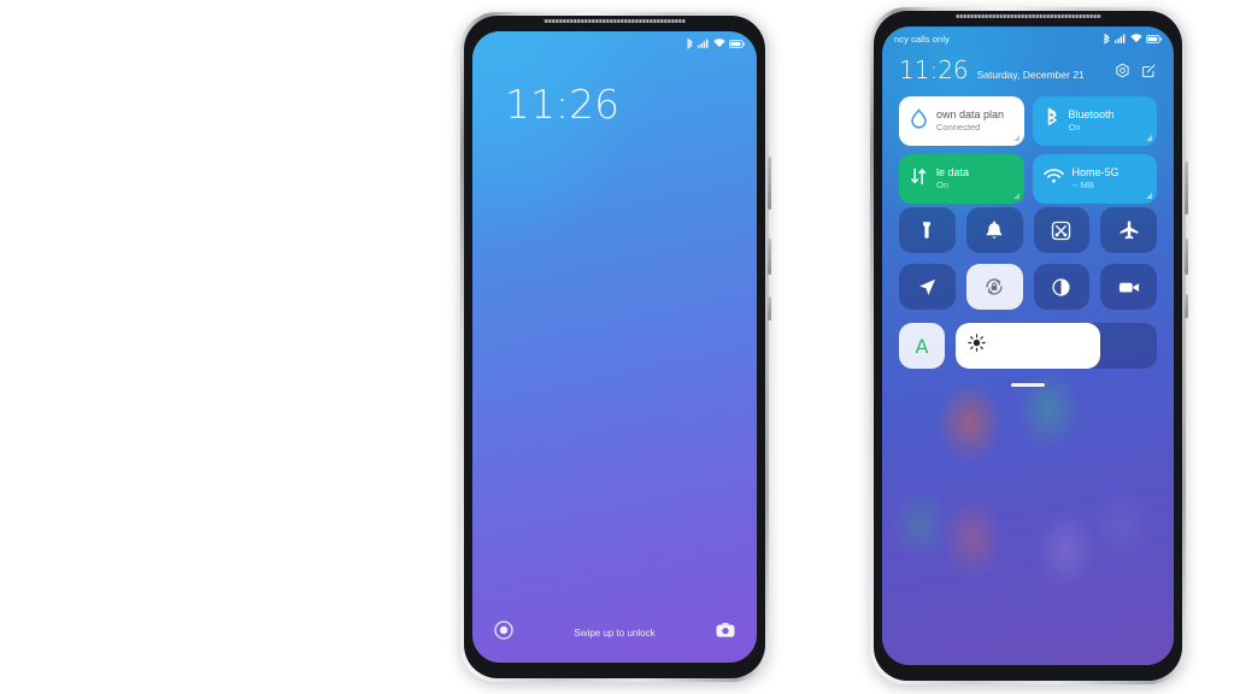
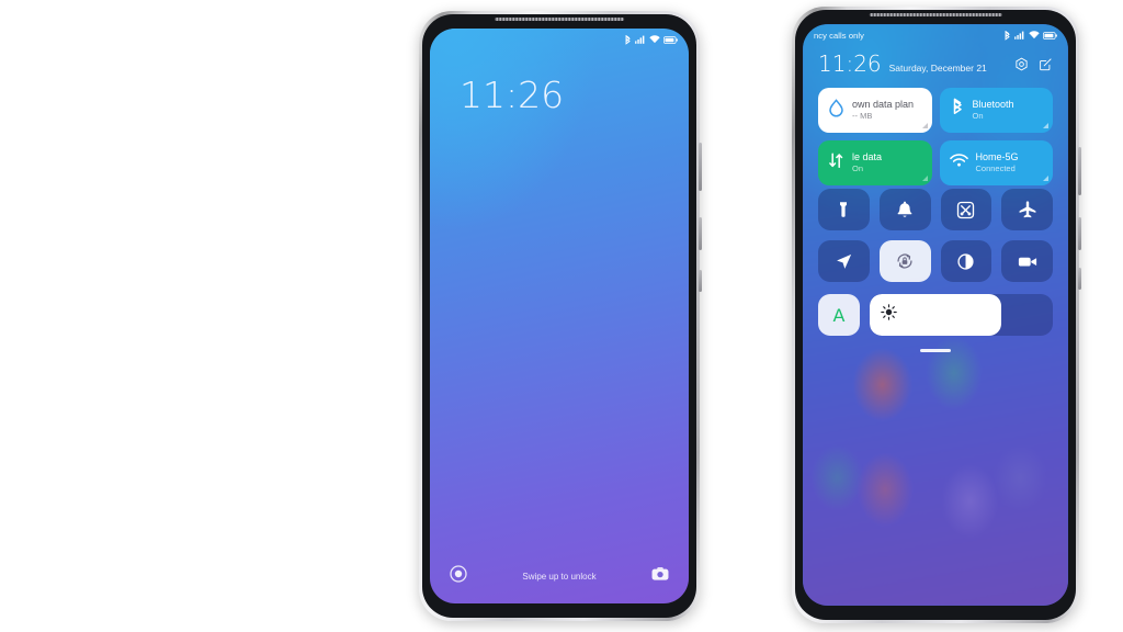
  11:26
  Swipe up to unlock
  ncy calls only
  11:26
  Saturday, December 21
  own data plan
- Connected
+ -- MB
  Bluetooth
  On
  le data
  On
  Home-5G
- -- MB
+ Connected
  A
